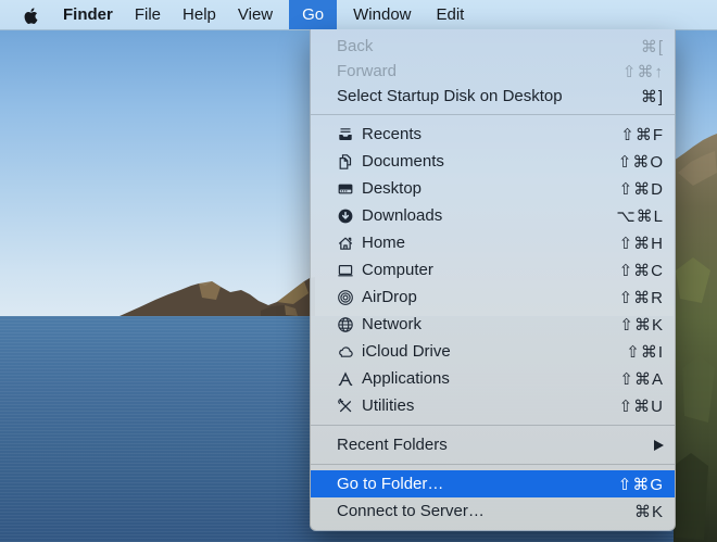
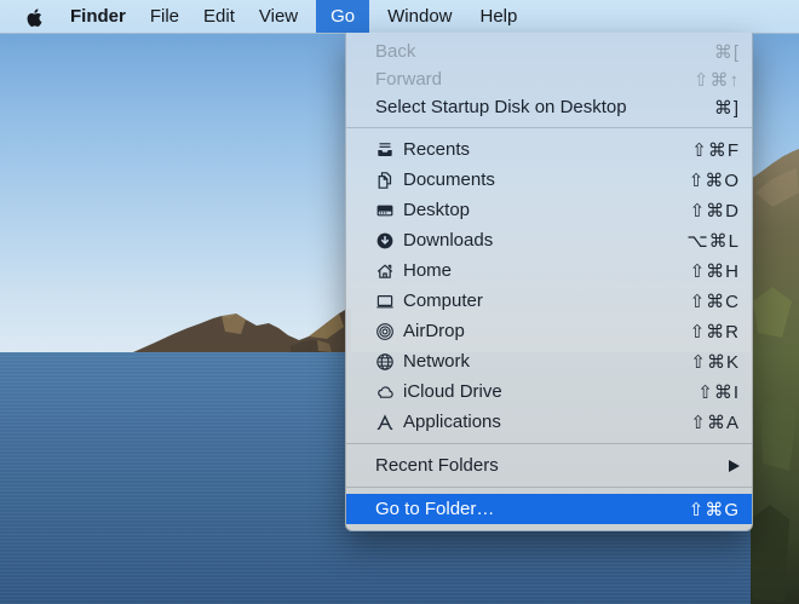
  Finder
  File
- Help
+ Edit
  View
  Go
  Window
- Edit
+ Help
  Back
  ⌘[
  Forward
  ⇧⌘↑
  Select Startup Disk on Desktop
  ⌘]
  Recents
  ⇧⌘F
  Documents
  ⇧⌘O
  Desktop
  ⇧⌘D
  Downloads
  ⌥⌘L
  Home
  ⇧⌘H
  Computer
  ⇧⌘C
  AirDrop
  ⇧⌘R
  Network
  ⇧⌘K
  iCloud Drive
  ⇧⌘I
  Applications
  ⇧⌘A
- Utilities
- ⇧⌘U
  Recent Folders
  Go to Folder…
  ⇧⌘G
- Connect to Server…
- ⌘K
